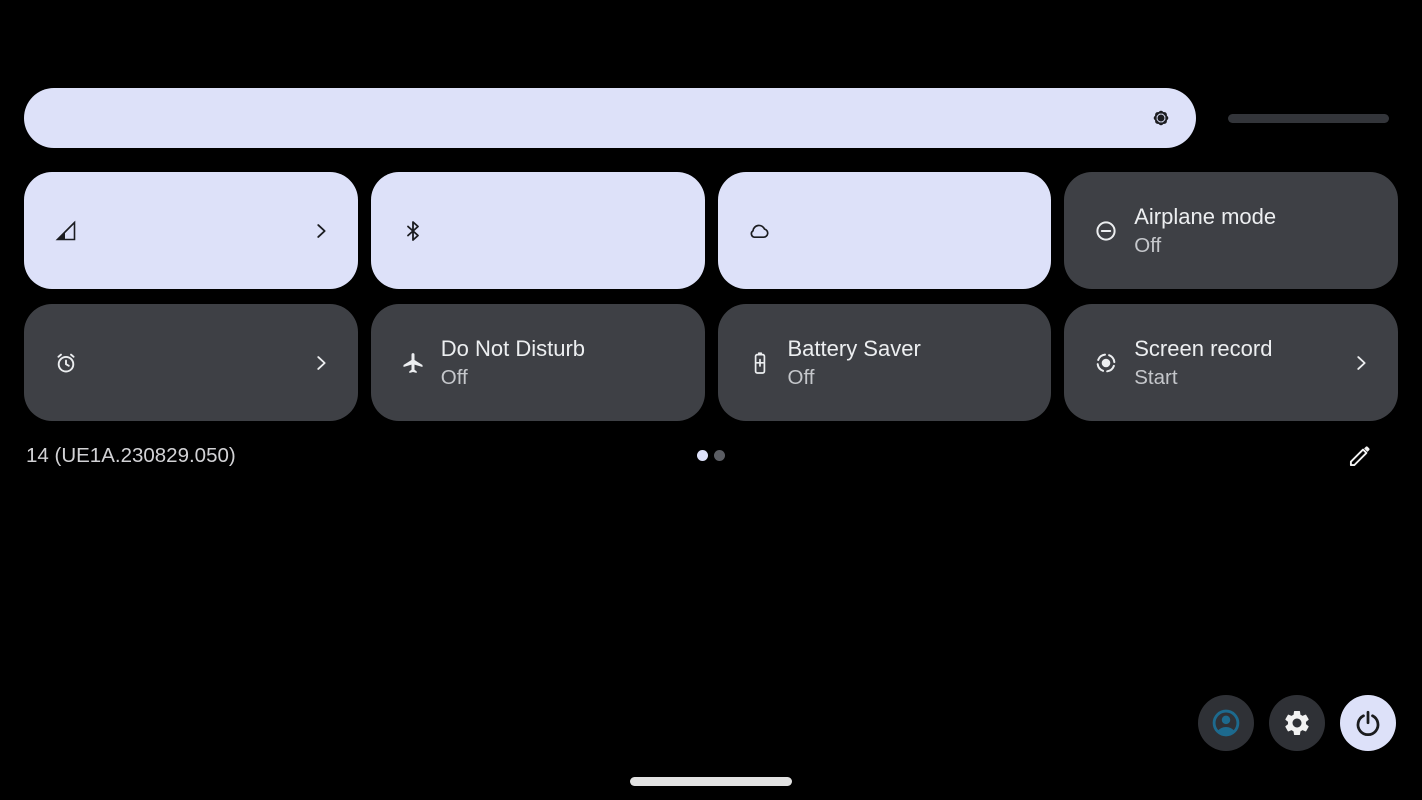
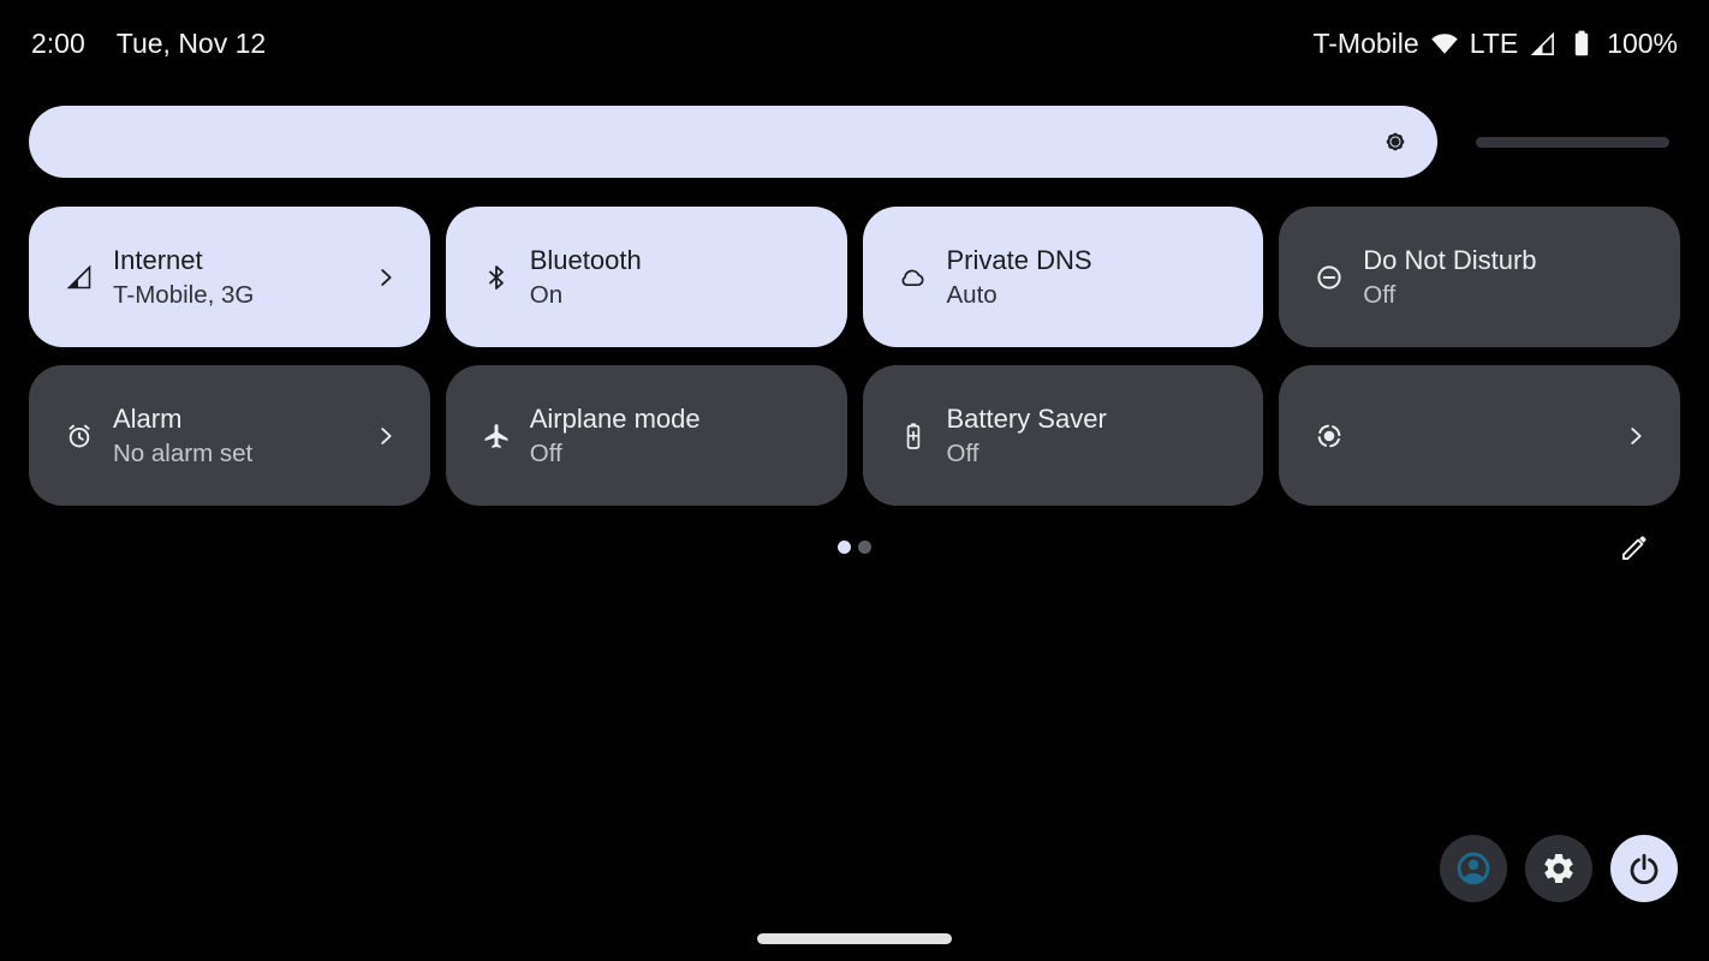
+ 2:00
+ Tue, Nov 12
+ T-Mobile
+ LTE
+ 100%
+ Internet
+ T-Mobile, 3G
+ Bluetooth
+ On
+ Private DNS
+ Auto
- Airplane mode
+ Do Not Disturb
  Off
+ Alarm
+ No alarm set
- Do Not Disturb
+ Airplane mode
  Off
  Battery Saver
  Off
- Screen record
- Start
- 14 (UE1A.230829.050)
